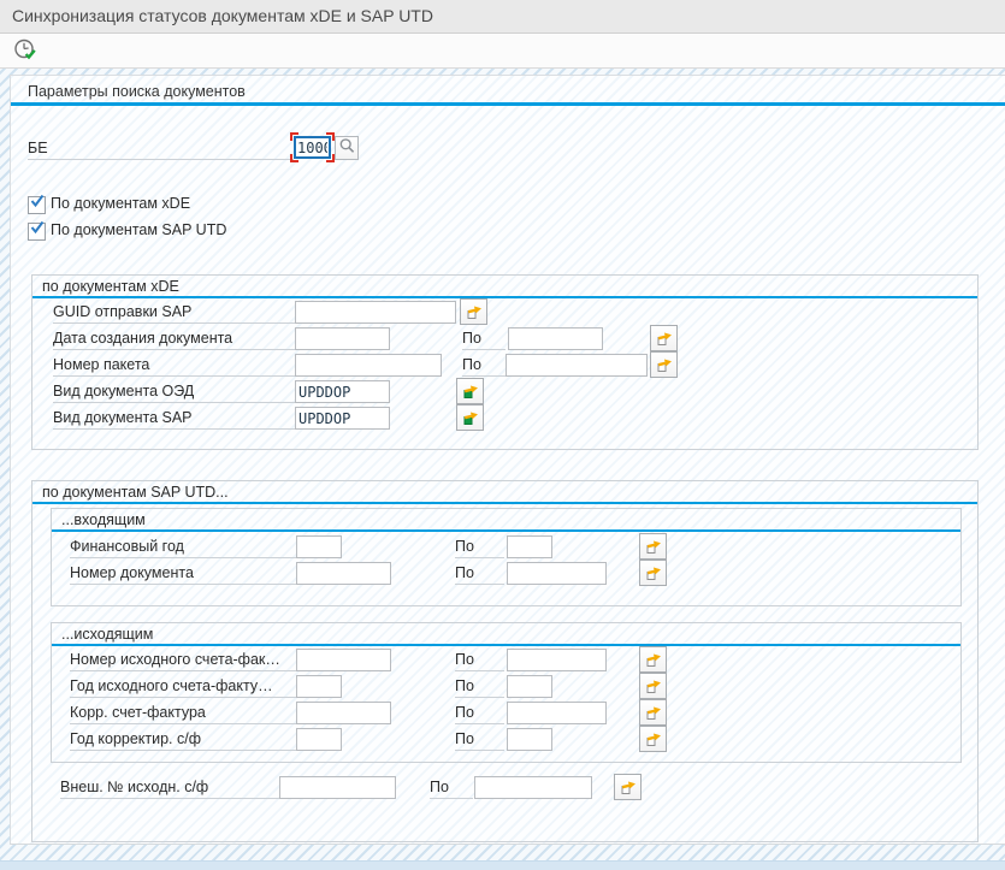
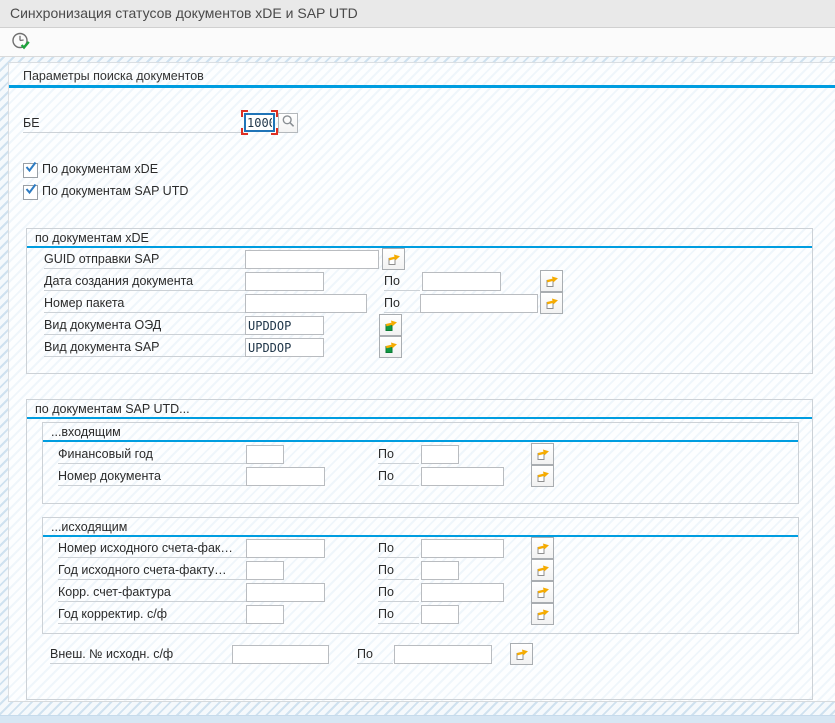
- Синхронизация статусов документам xDE и SAP UTD
+ Синхронизация статусов документов xDE и SAP UTD
  Параметры поиска документов
  БЕ
  100
  По документам xDE
  По документам SAP UTD
  по документам xDE
  GUID отправки SAP
  Дата создания документа
  По
  Номер пакета
  По
  Вид документа ОЭД
  UPDDOP
  Вид документа SAP
  UPDDOP
  по документам SAP UTD...
  ...входящим
  Финансовый год
  По
  Номер документа
  По
  ...исходящим
  Номер исходного счета-фак…
  По
  Год исходного счета-факту…
  По
  Корр. счет-фактура
  По
  Год корректир. с/ф
  По
  Внеш. № исходн. с/ф
  По
